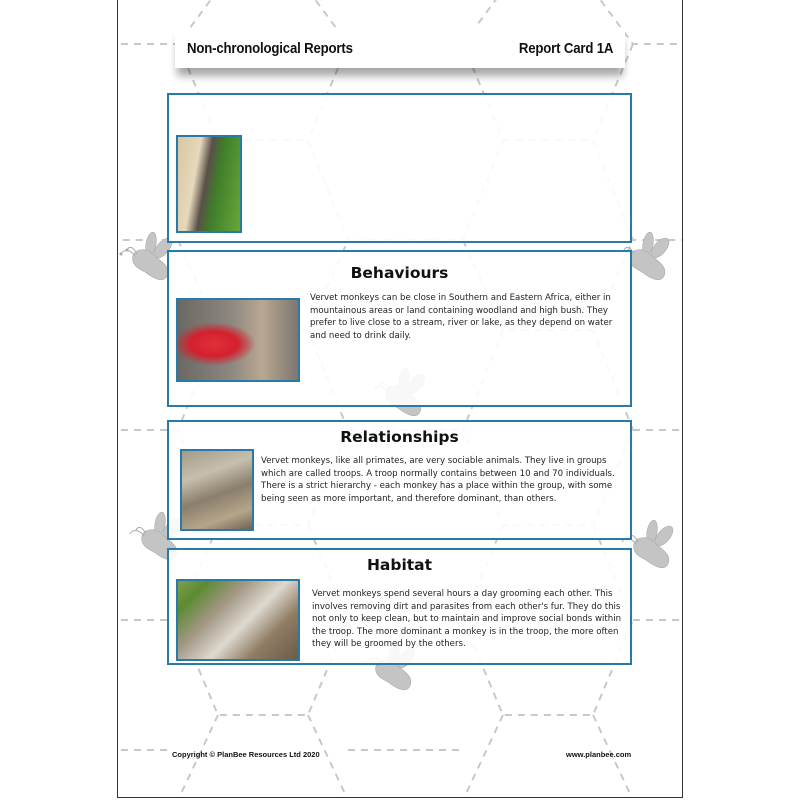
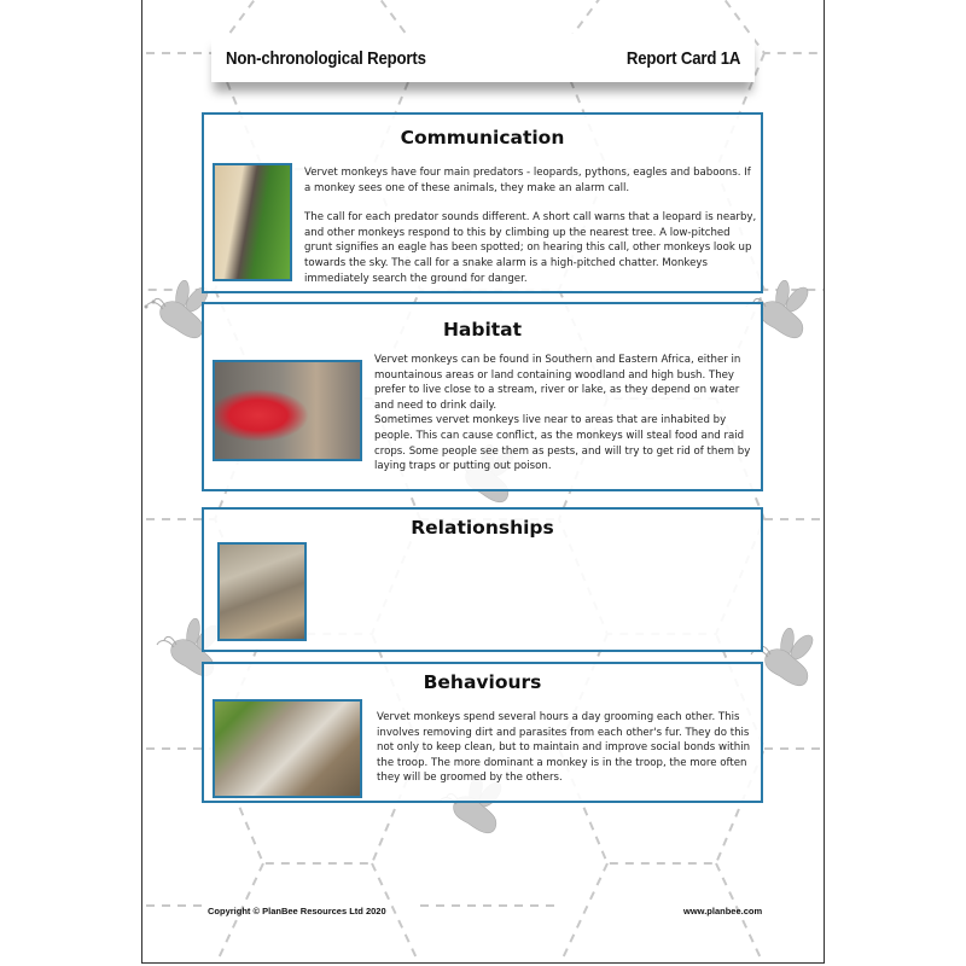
  Non-chronological Reports
  Report Card 1A
+ Communication
+ Vervet monkeys have four main predators - leopards, pythons, eagles and baboons. If a monkey sees one of these animals, they make an alarm call.
+ The call for each predator sounds different. A short call warns that a leopard is nearby, and other monkeys respond to this by climbing up the nearest tree. A low-pitched grunt signifies an eagle has been spotted; on hearing this call, other monkeys look up towards the sky. The call for a snake alarm is a high-pitched chatter. Monkeys immediately search the ground for danger.
- Behaviours
+ Habitat
- Vervet monkeys can be close in Southern and Eastern Africa, either in mountainous areas or land containing woodland and high bush. They prefer to live close to a stream, river or lake, as they depend on water and need to drink daily.
+ Vervet monkeys can be found in Southern and Eastern Africa, either in mountainous areas or land containing woodland and high bush. They prefer to live close to a stream, river or lake, as they depend on water and need to drink daily.
+ Sometimes vervet monkeys live near to areas that are inhabited by people. This can cause conflict, as the monkeys will steal food and raid crops. Some people see them as pests, and will try to get rid of them by laying traps or putting out poison.
  Relationships
- Vervet monkeys, like all primates, are very sociable animals. They live in groups which are called troops. A troop normally contains between 10 and 70 individuals. There is a strict hierarchy - each monkey has a place within the group, with some being seen as more important, and therefore dominant, than others.
- Habitat
+ Behaviours
  Vervet monkeys spend several hours a day grooming each other. This involves removing dirt and parasites from each other's fur. They do this not only to keep clean, but to maintain and improve social bonds within the troop. The more dominant a monkey is in the troop, the more often they will be groomed by the others.
  Copyright © PlanBee Resources Ltd 2020
  www.planbee.com
